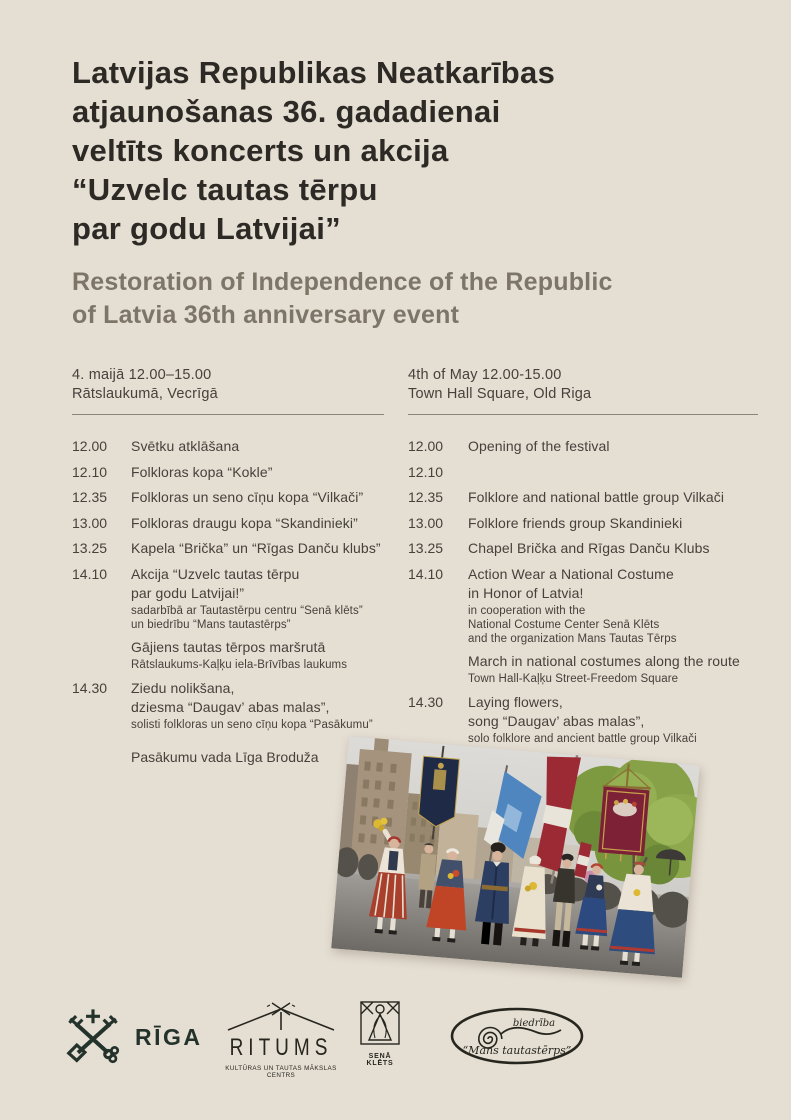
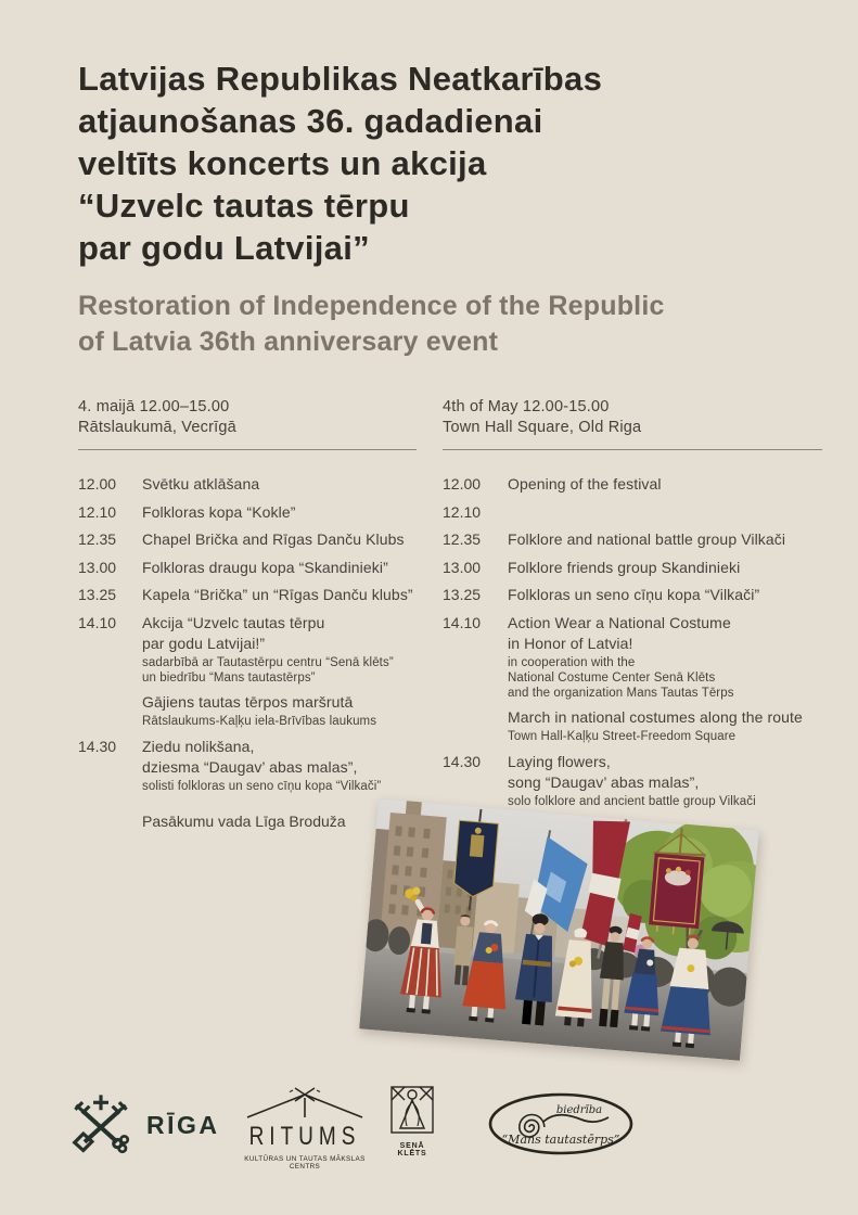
  Latvijas Republikas Neatkarības
  atjaunošanas 36. gadadienai
  veltīts koncerts un akcija
  “Uzvelc tautas tērpu
  par godu Latvijai”
  Restoration of Independence of the Republic
  of Latvia 36th anniversary event
  4. maijā 12.00–15.00
  Rātslaukumā, Vecrīgā
  12.00
  Svētku atklāšana
  12.10
  Folkloras kopa “Kokle”
  12.35
- Folkloras un seno cīņu kopa “Vilkači”
+ Chapel Brička and Rīgas Danču Klubs
  13.00
  Folkloras draugu kopa “Skandinieki”
  13.25
  Kapela “Brička” un “Rīgas Danču klubs”
  14.10
  Akcija “Uzvelc tautas tērpu
  par godu Latvijai!”
  sadarbībā ar Tautastērpu centru “Senā klēts”
  un biedrību “Mans tautastērps”
  Gājiens tautas tērpos maršrutā
  Rātslaukums-Kaļķu iela-Brīvības laukums
  14.30
  Ziedu nolikšana,
  dziesma “Daugav’ abas malas”,
- solisti folkloras un seno cīņu kopa “Pasākumu”
+ solisti folkloras un seno cīņu kopa “Vilkači”
  Pasākumu vada Līga Broduža
  4th of May 12.00-15.00
  Town Hall Square, Old Riga
  12.00
  Opening of the festival
  12.10
  12.35
  Folklore and national battle group Vilkači
  13.00
  Folklore friends group Skandinieki
  13.25
- Chapel Brička and Rīgas Danču Klubs
+ Folkloras un seno cīņu kopa “Vilkači”
  14.10
  Action Wear a National Costume
  in Honor of Latvia!
  in cooperation with the
  National Costume Center Senā Klēts
  and the organization Mans Tautas Tērps
  March in national costumes along the route
  Town Hall-Kaļķu Street-Freedom Square
  14.30
  Laying flowers,
  song “Daugav’ abas malas”,
  solo folklore and ancient battle group Vilkači
  RĪGA
  RITUMS
  biedrība
  “Mans tautastērps”
